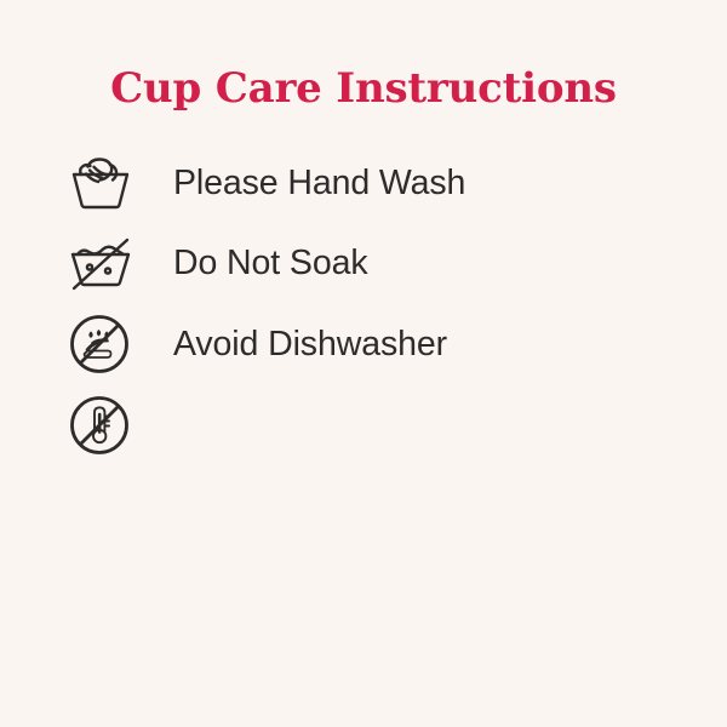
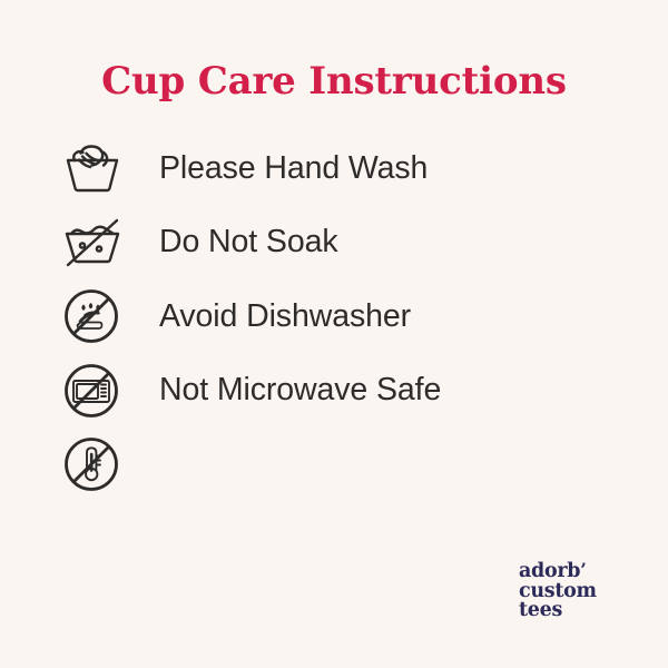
  Cup Care Instructions
  Please Hand Wash
  Do Not Soak
  Avoid Dishwasher
+ Not Microwave Safe
+ adorb’
+ custom
+ tees
